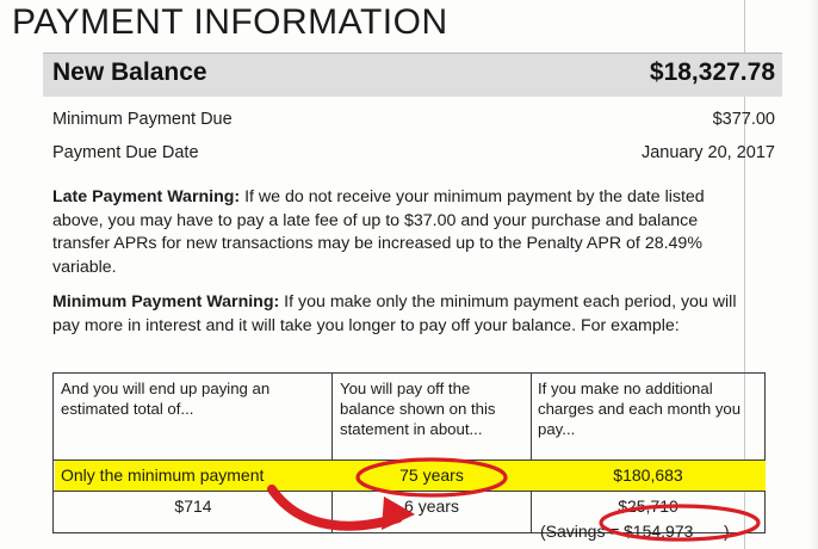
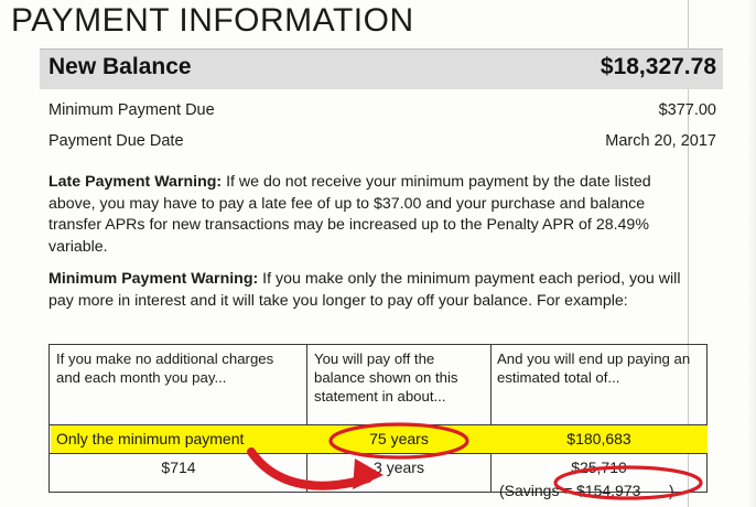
  PAYMENT INFORMATION
  New Balance
  $18,327.78
  Minimum Payment Due
  $377.00
  Payment Due Date
- January 20, 2017
+ March 20, 2017
  Late Payment Warning: If we do not receive your minimum payment by the date listed above, you may have to pay a late fee of up to $37.00 and your purchase and balance transfer APRs for new transactions may be increased up to the Penalty APR of 28.49% variable.
  Minimum Payment Warning: If you make only the minimum payment each period, you will pay more in interest and it will take you longer to pay off your balance. For example:
- And you will end up paying an estimated total of...
+ If you make no additional charges and each month you pay...
  You will pay off the balance shown on this statement in about...
- If you make no additional charges and each month you pay...
+ And you will end up paying an estimated total of...
  Only the minimum payment
  75 years
  $180,683
  $714
- 6 years
+ 3 years
  (Savings
  $154,973
  )
